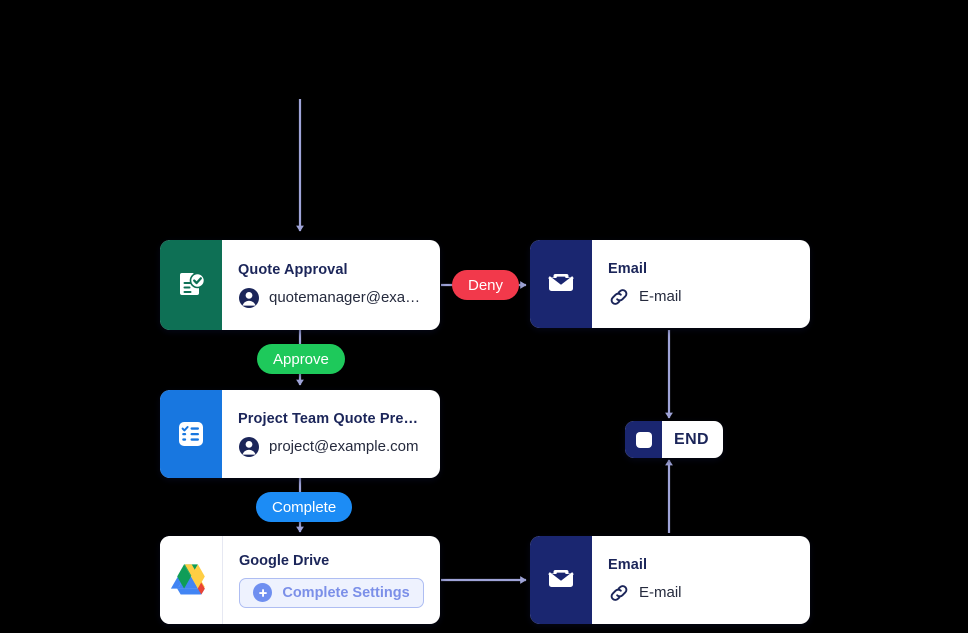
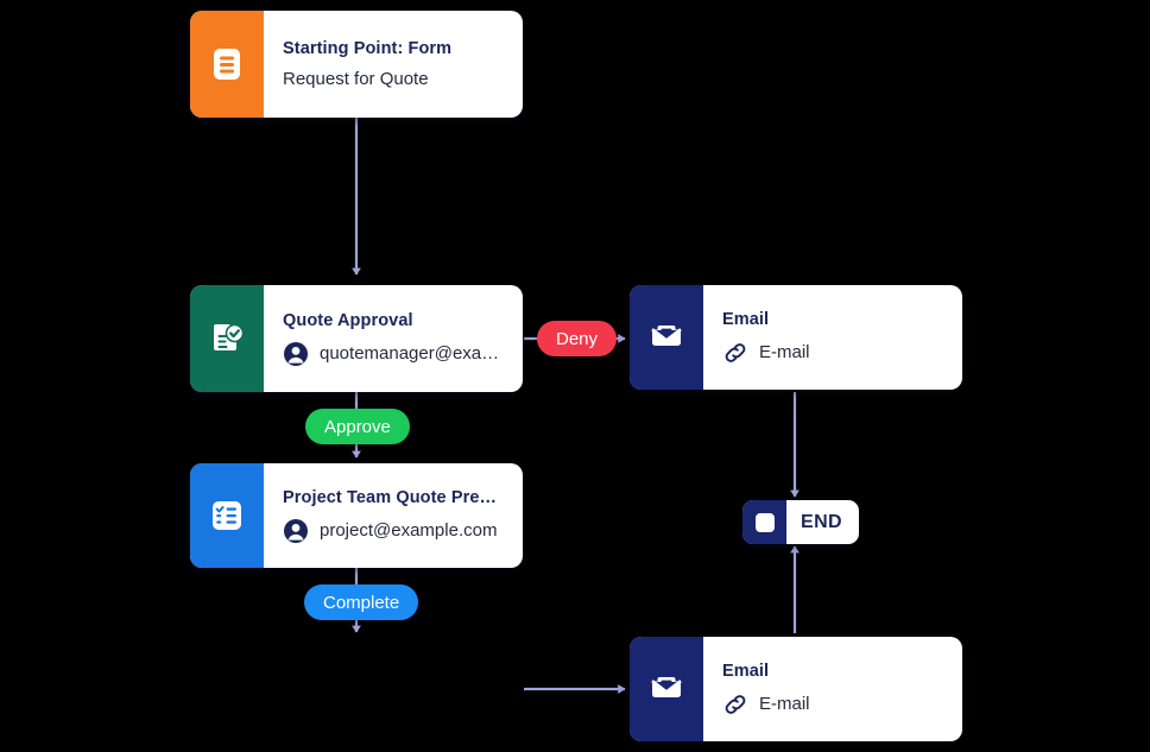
+ Starting Point: Form
+ Request for Quote
  Quote Approval
  quotemanager@exam
  Email
  E-mail
  Project Team Quote Prepar
  project@example.com
- Google Drive
- Complete Settings
  Email
  E-mail
  END
  Deny
  Approve
  Complete
